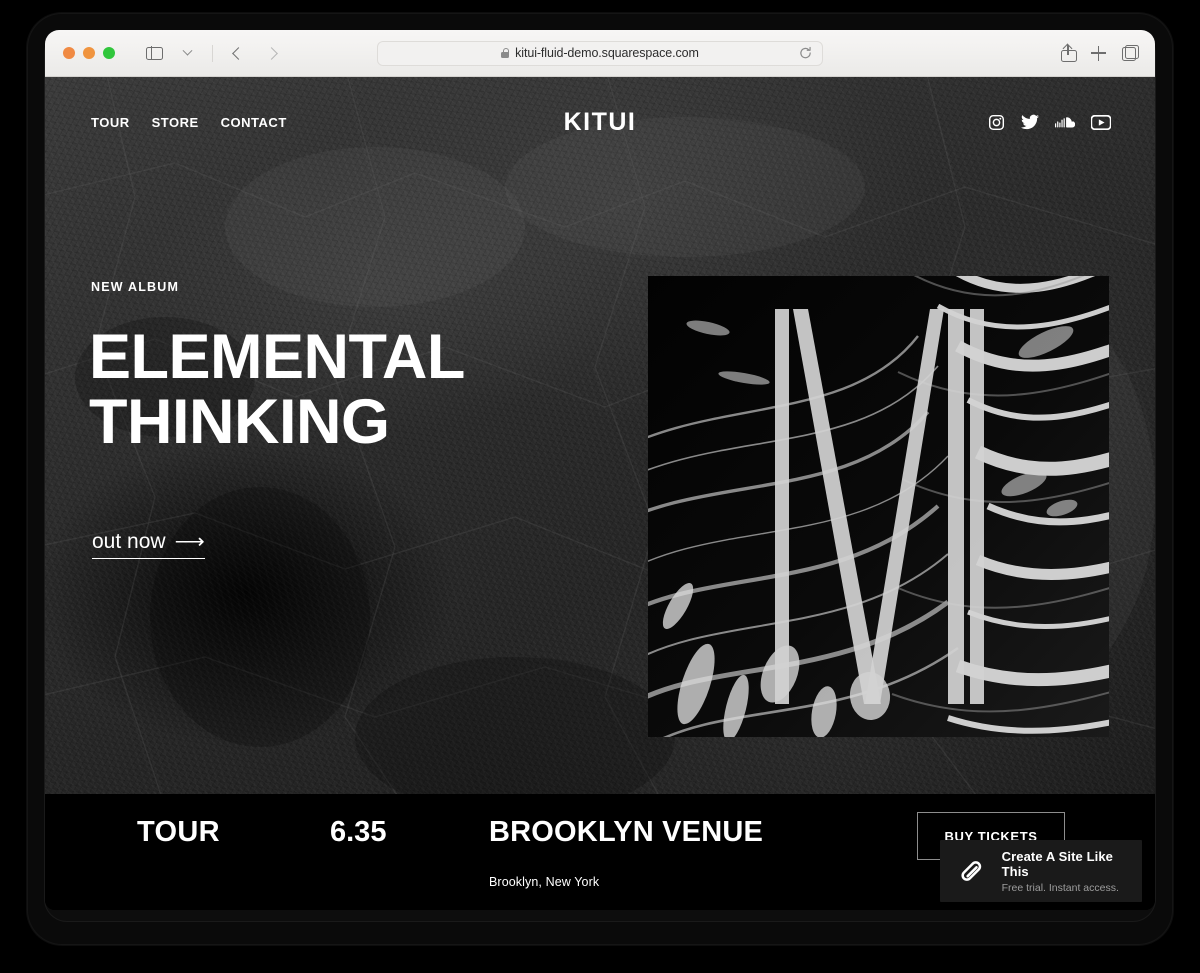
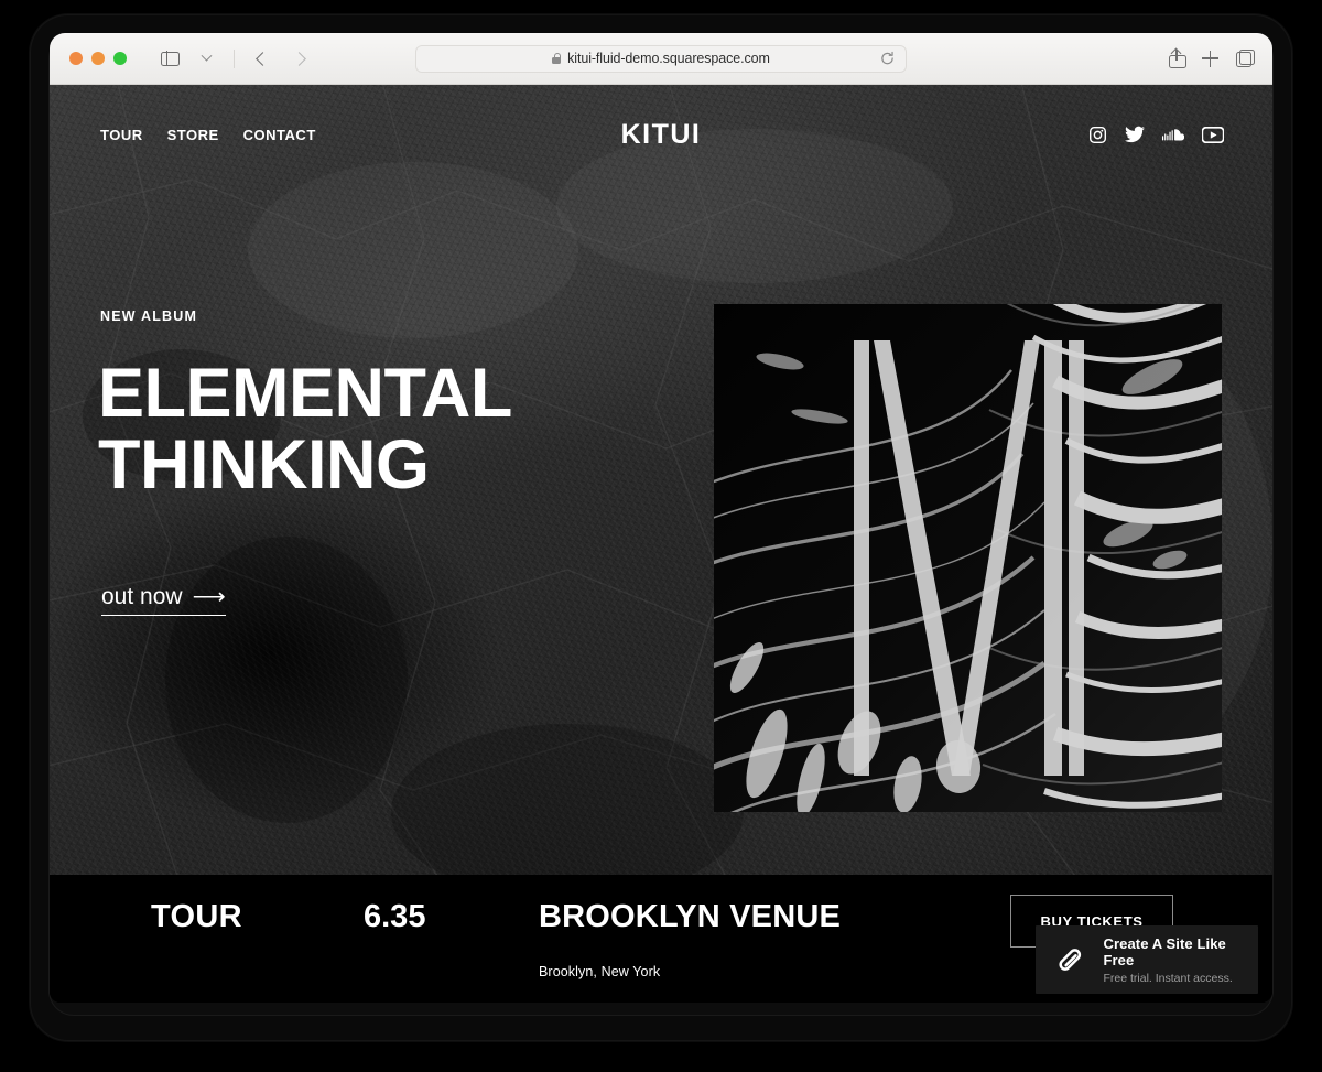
  kitui-fluid-demo.squarespace.com
  TOUR
  STORE
  CONTACT
  KITUI
  NEW ALBUM
  ELEMENTAL
  THINKING
  out now
  ⟶
  TOUR
  6.35
  BROOKLYN VENUE
  Brooklyn, New York
  BUY TICKETS
- Create A Site Like This
+ Create A Site Like Free
  Free trial. Instant access.
